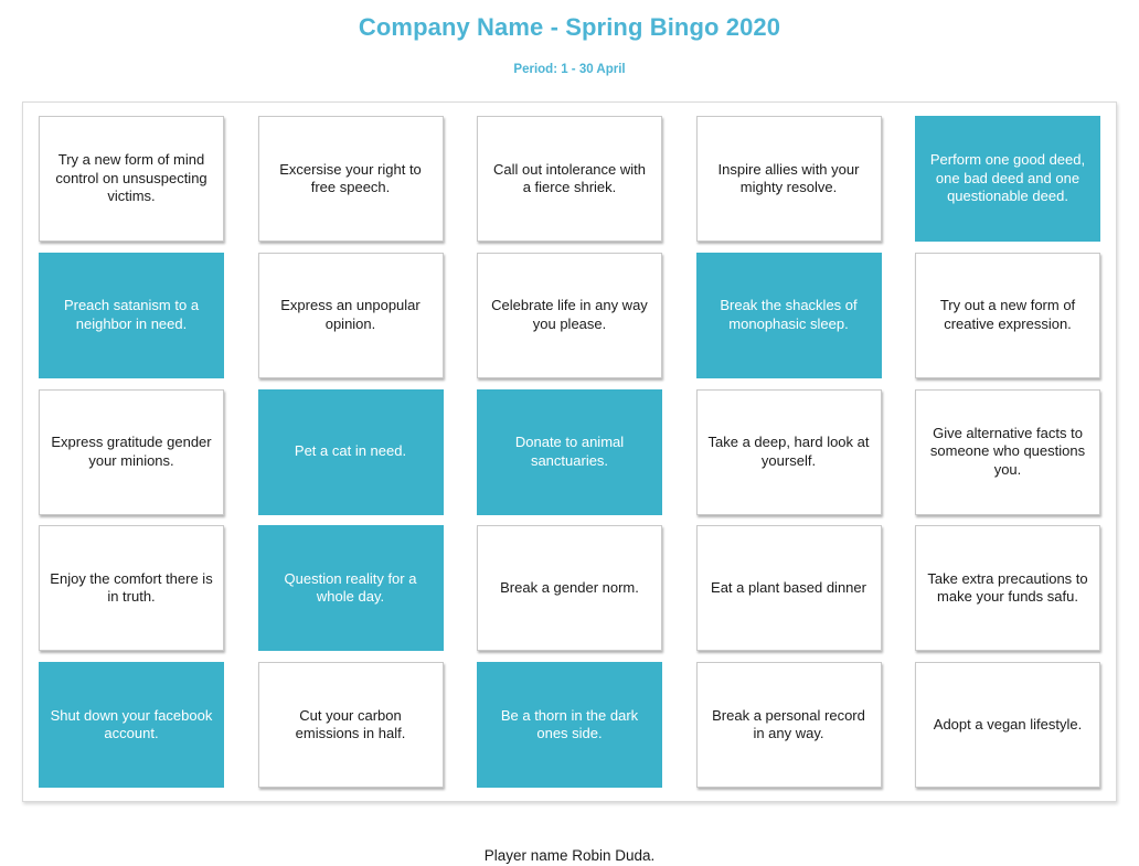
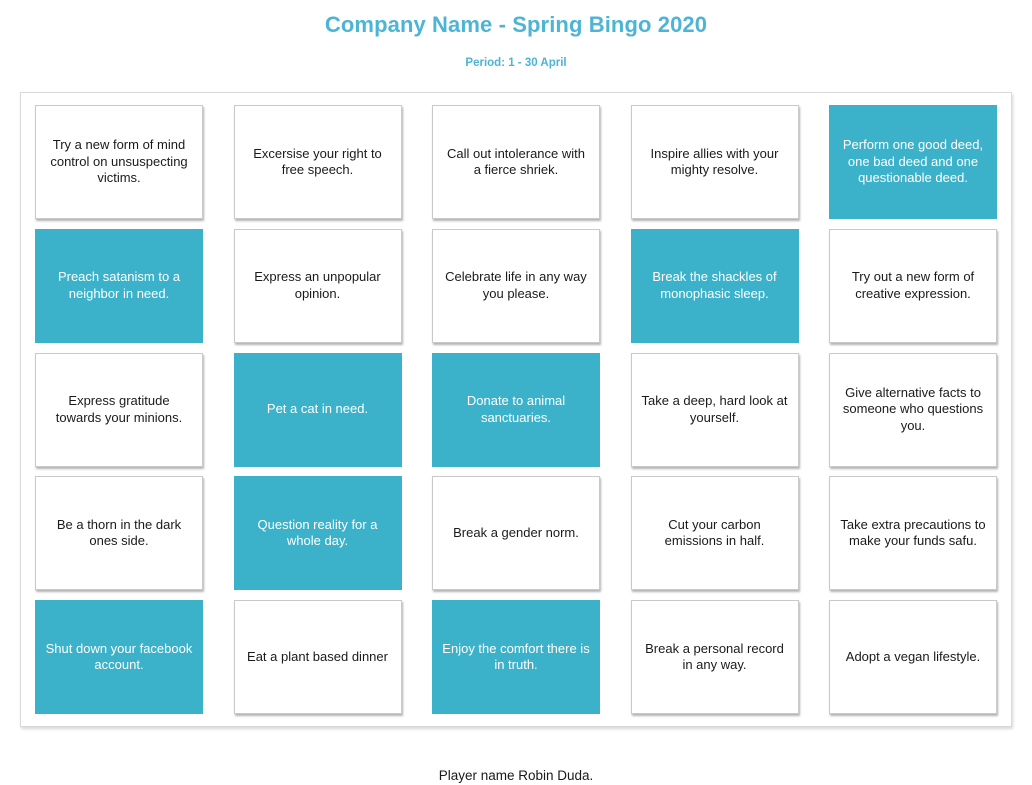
  Company Name - Spring Bingo 2020
  Period: 1 - 30 April
  Try a new form of mind control on unsuspecting victims.
  Excersise your right to free speech.
  Call out intolerance with a fierce shriek.
  Inspire allies with your mighty resolve.
  Perform one good deed, one bad deed and one questionable deed.
  Preach satanism to a neighbor in need.
  Express an unpopular opinion.
  Celebrate life in any way you please.
  Break the shackles of monophasic sleep.
  Try out a new form of creative expression.
- Express gratitude gender your minions.
+ Express gratitude towards your minions.
  Pet a cat in need.
  Donate to animal sanctuaries.
  Take a deep, hard look at yourself.
  Give alternative facts to someone who questions you.
- Enjoy the comfort there is in truth.
+ Be a thorn in the dark ones side.
  Question reality for a whole day.
  Break a gender norm.
- Eat a plant based dinner
+ Cut your carbon emissions in half.
  Take extra precautions to make your funds safu.
  Shut down your facebook account.
- Cut your carbon emissions in half.
+ Eat a plant based dinner
- Be a thorn in the dark ones side.
+ Enjoy the comfort there is in truth.
  Break a personal record in any way.
  Adopt a vegan lifestyle.
  Player name Robin Duda.
